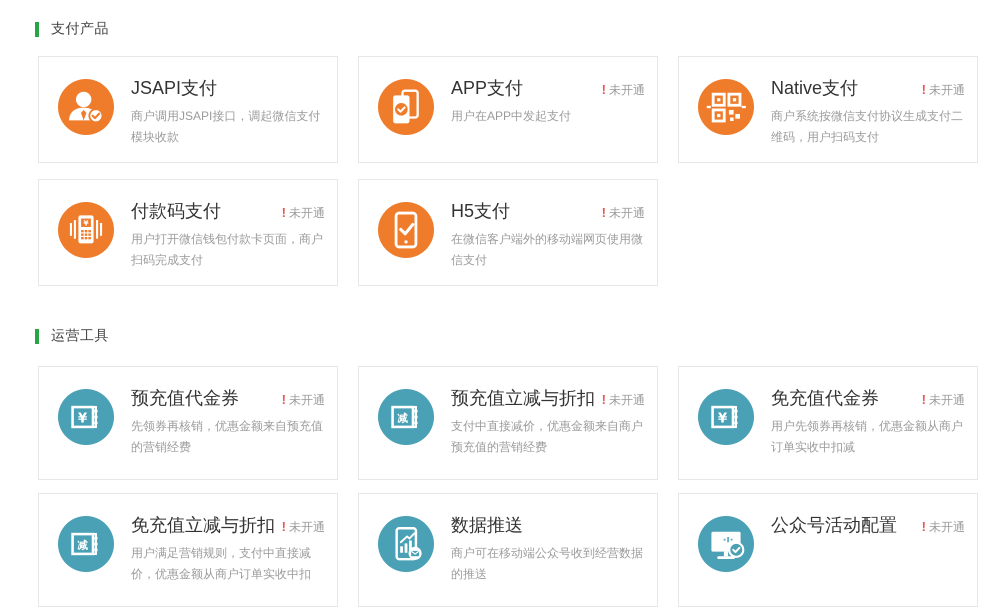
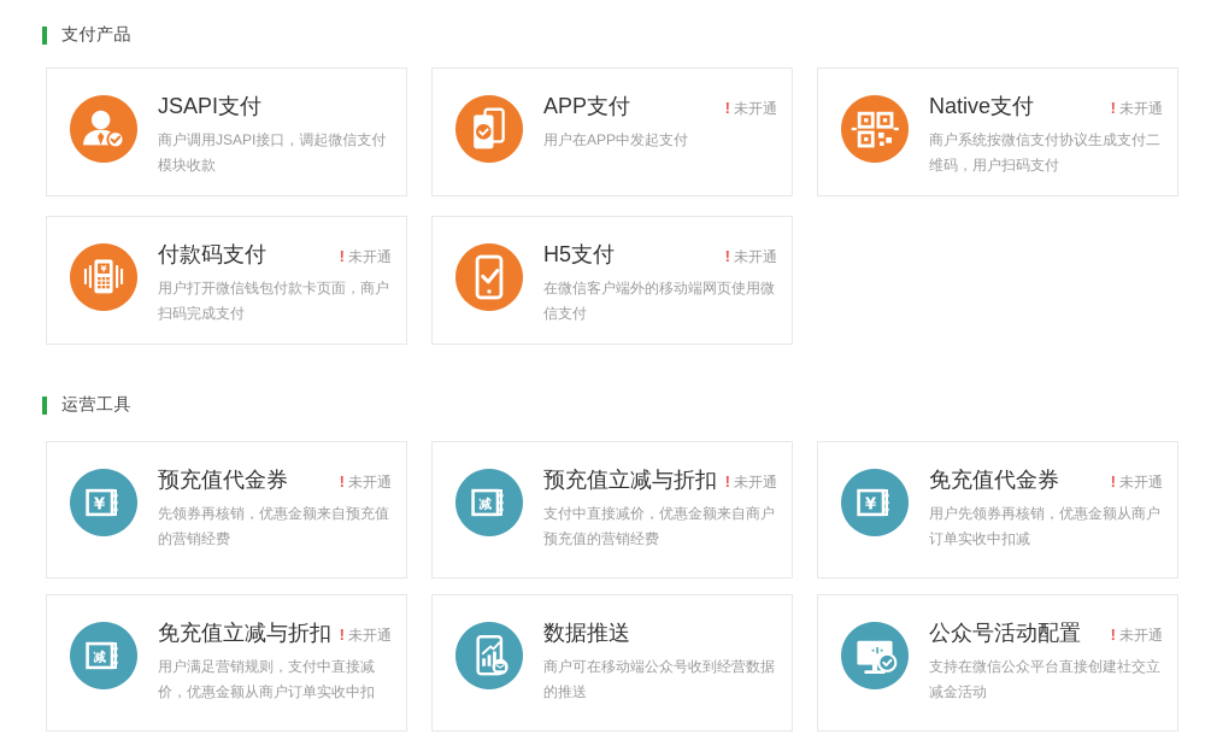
  支付产品
  JSAPI支付
  商户调用JSAPI接口，调起微信支付模块收款
  APP支付
  ! 未开通
  用户在APP中发起支付
  Native支付
  ! 未开通
  商户系统按微信支付协议生成支付二维码，用户扫码支付
  ¥
  付款码支付
  ! 未开通
  用户打开微信钱包付款卡页面，商户扫码完成支付
  H5支付
  ! 未开通
  在微信客户端外的移动端网页使用微信支付
  运营工具
  ¥
  预充值代金券
  ! 未开通
  先领券再核销，优惠金额来自预充值的营销经费
  减
  预充值立减与折扣
  ! 未开通
  支付中直接减价，优惠金额来自商户预充值的营销经费
  ¥
  免充值代金券
  ! 未开通
  用户先领券再核销，优惠金额从商户订单实收中扣减
  减
  免充值立减与折扣
  ! 未开通
  用户满足营销规则，支付中直接减价，优惠金额从商户订单实收中扣
  数据推送
  商户可在移动端公众号收到经营数据的推送
  公众号活动配置
  ! 未开通
+ 支持在微信公众平台直接创建社交立减金活动
